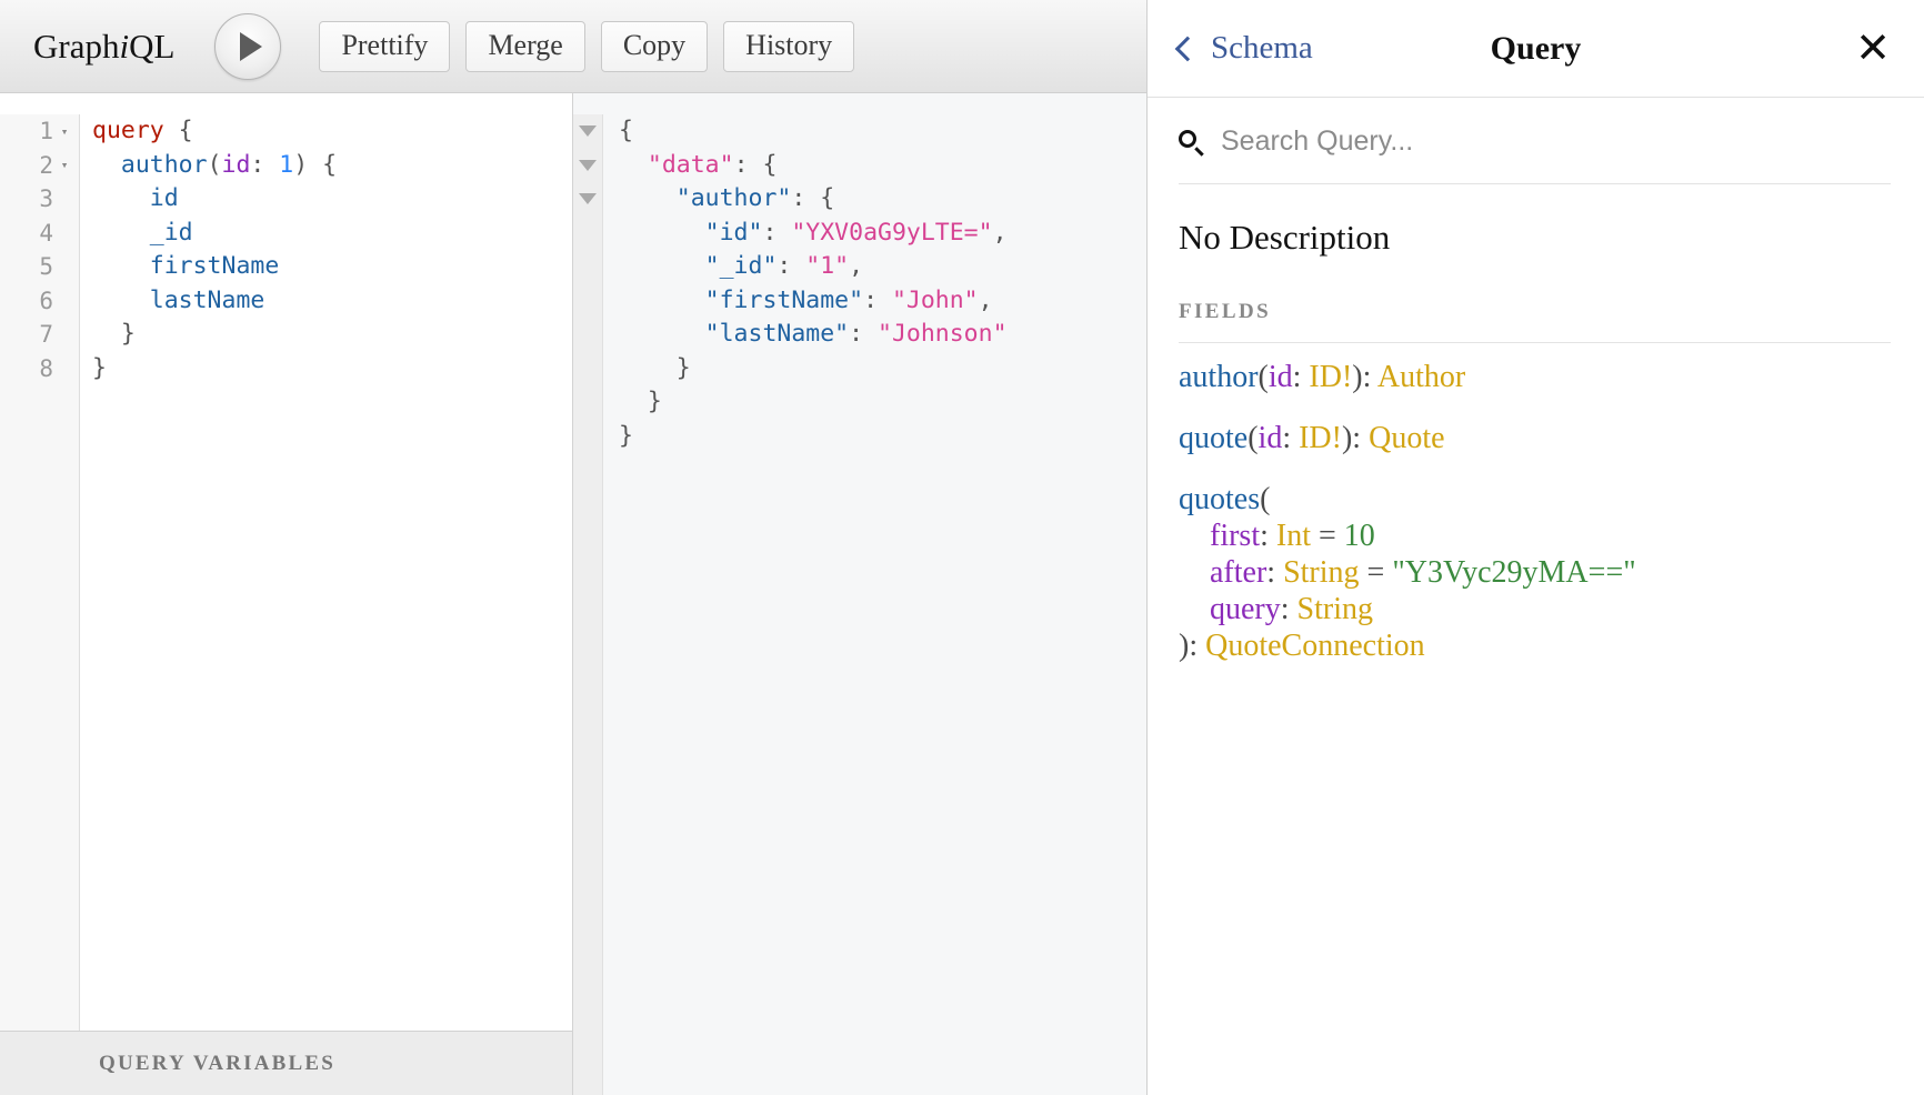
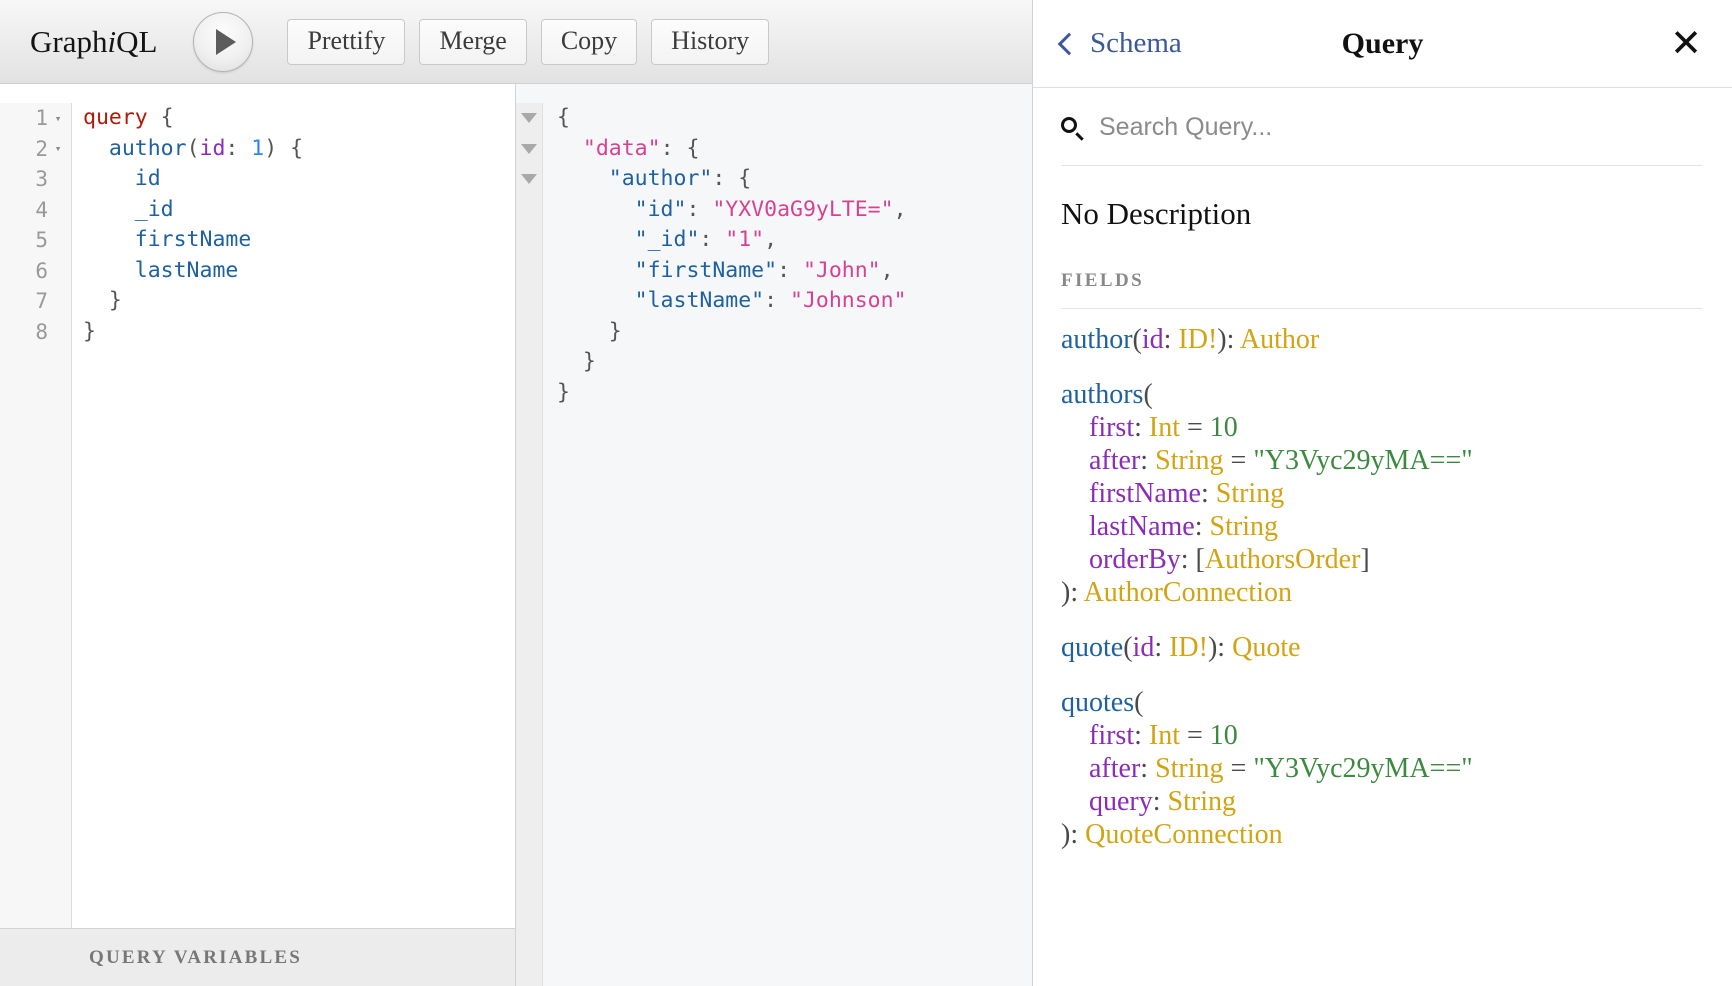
  GraphiQL
  Prettify
  Merge
  Copy
  History
  1
  ▾
  2
  ▾
  3
  4
  5
  6
  7
  8
  query {
  author(id: 1) {
  id
  _id
  firstName
  lastName
  }
  }
  QUERY VARIABLES
  {
  "data": {
  "author": {
  "id": "YXV0aG9yLTE=",
  "_id": "1",
  "firstName": "John",
  "lastName": "Johnson"
  }
  }
  }
  Schema
  Query
  ✕
  Search Query...
  No Description
  FIELDS
  author(id: ID!): Author
+ authors(
+ first: Int = 10 after: String = "Y3Vyc29yMA==" firstName: String lastName: String orderBy: [AuthorsOrder]
+ ): AuthorConnection
  quote(id: ID!): Quote
  quotes(
  first: Int = 10 after: String = "Y3Vyc29yMA==" query: String
  ): QuoteConnection
